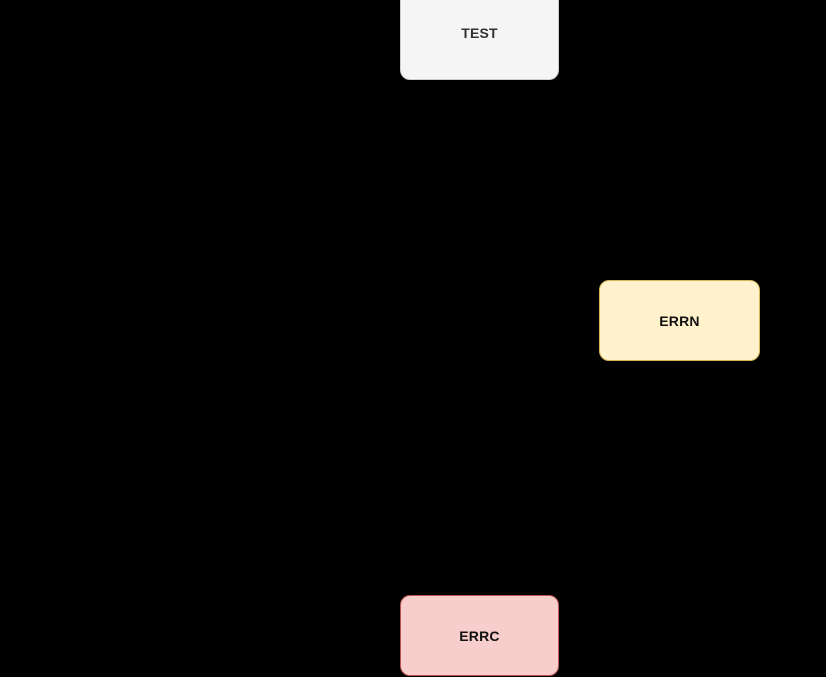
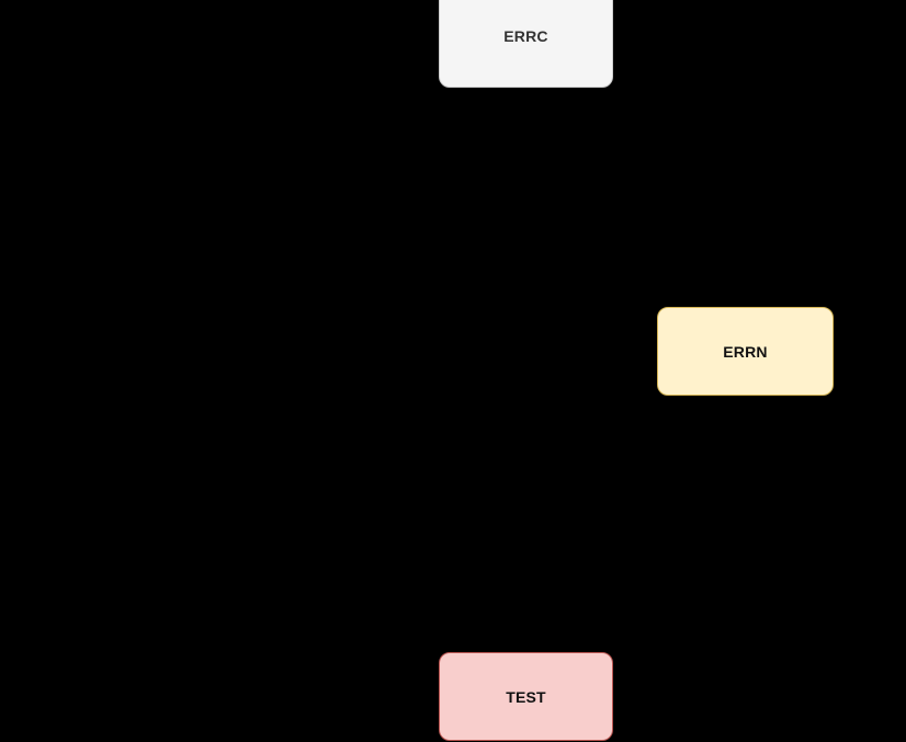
- TEST
+ ERRC
  ERRN
- ERRC
+ TEST
